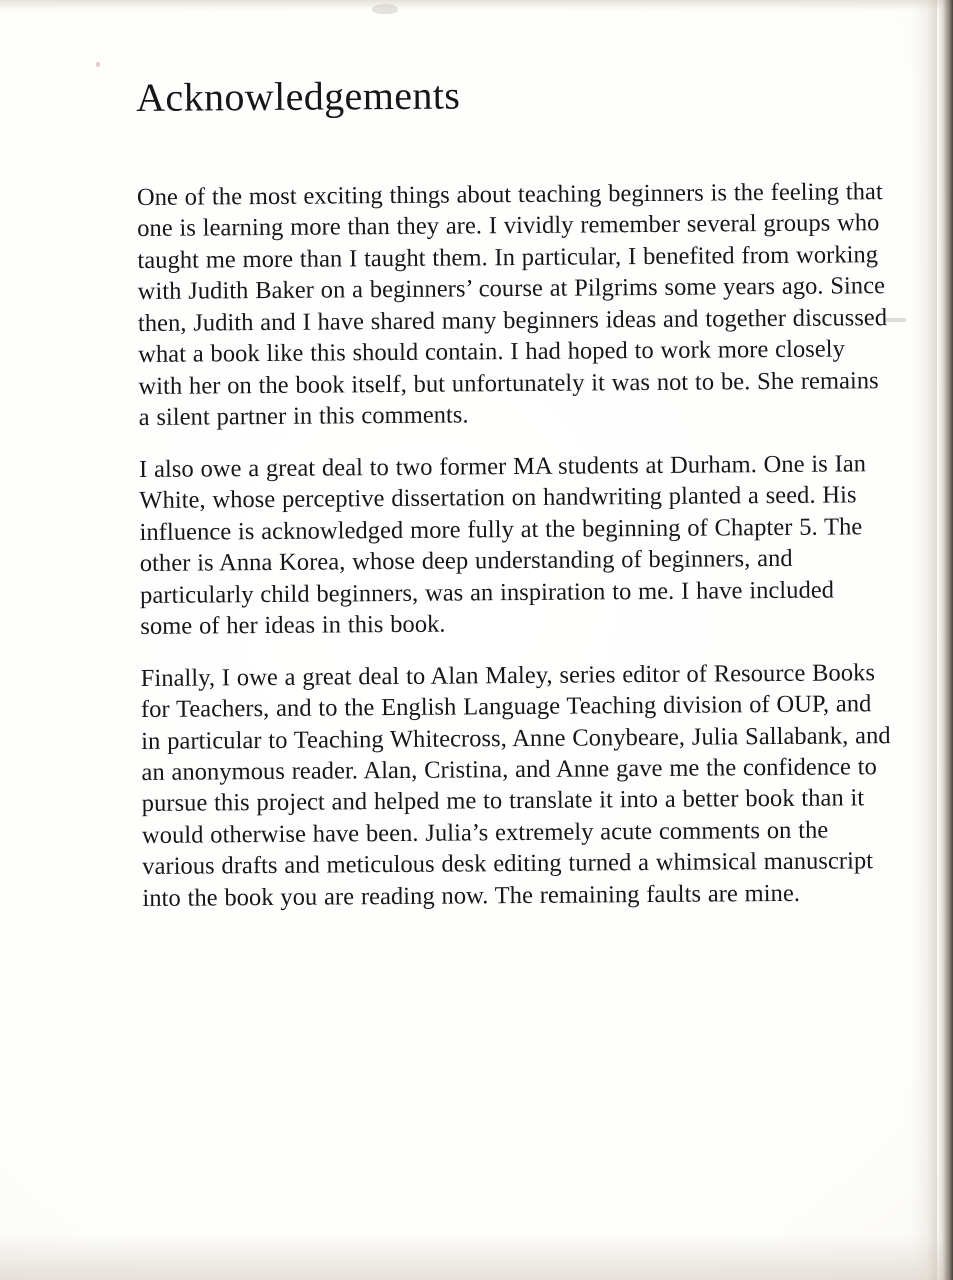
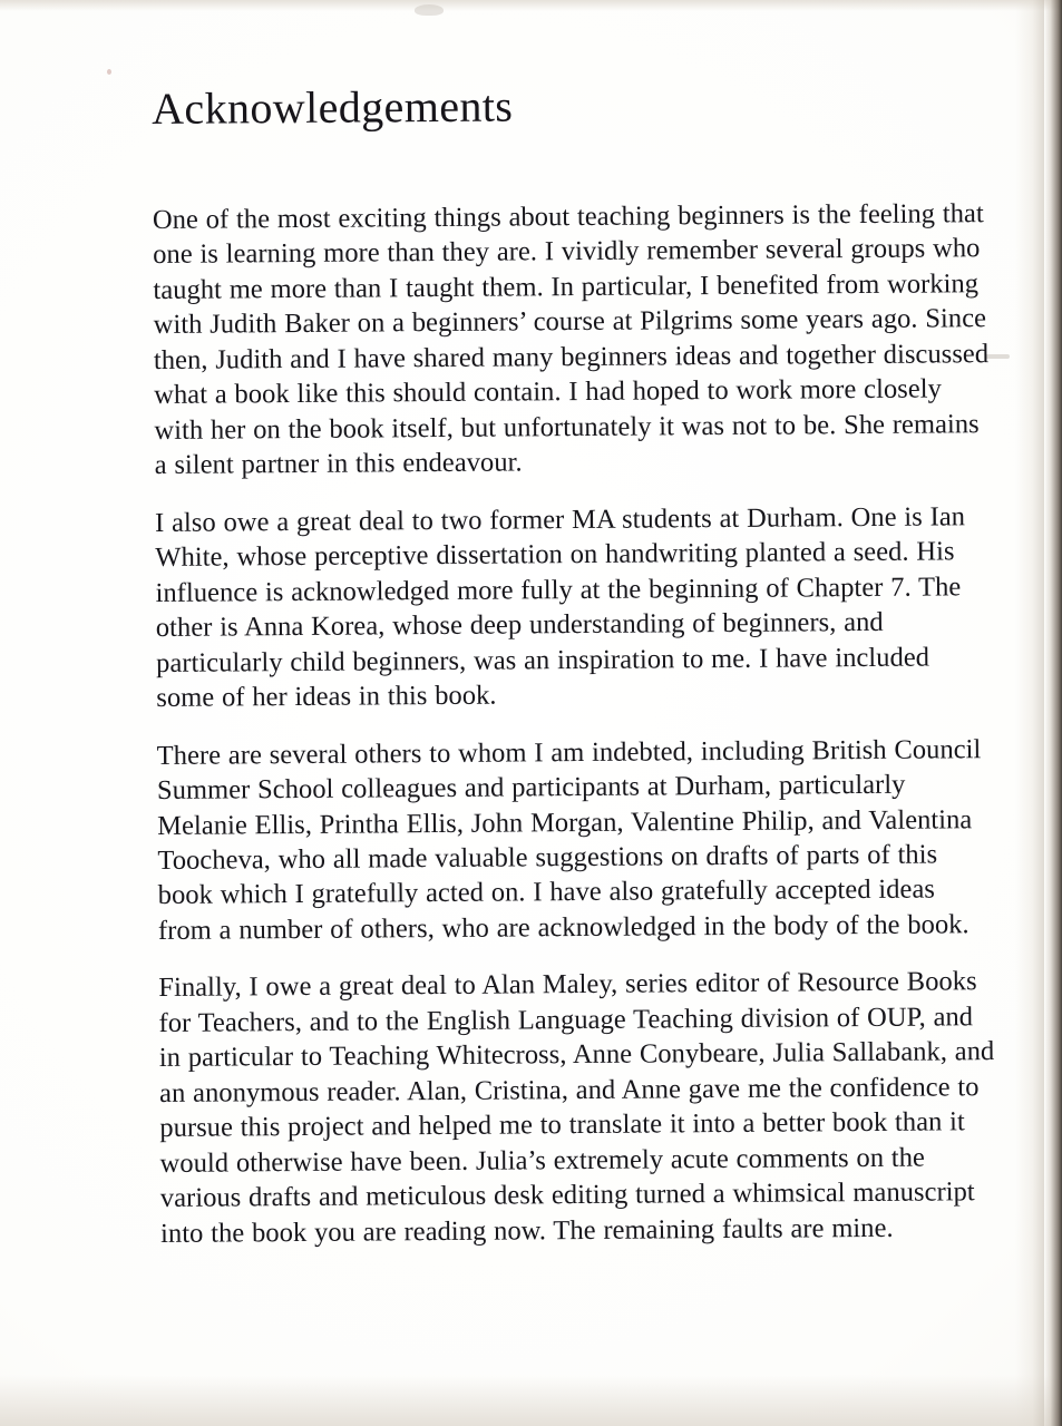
  Acknowledgements
- One of the most exciting things about teaching beginners is the feeling that one is learning more than they are. I vividly remember several groups who taught me more than I taught them. In particular, I benefited from working with Judith Baker on a beginners’ course at Pilgrims some years ago. Since then, Judith and I have shared many beginners ideas and together discussed what a book like this should contain. I had hoped to work more closely with her on the book itself, but unfortunately it was not to be. She remains a silent partner in this comments.
+ One of the most exciting things about teaching beginners is the feeling that one is learning more than they are. I vividly remember several groups who taught me more than I taught them. In particular, I benefited from working with Judith Baker on a beginners’ course at Pilgrims some years ago. Since then, Judith and I have shared many beginners ideas and together discussed what a book like this should contain. I had hoped to work more closely with her on the book itself, but unfortunately it was not to be. She remains a silent partner in this endeavour.
- I also owe a great deal to two former MA students at Durham. One is Ian White, whose perceptive dissertation on handwriting planted a seed. His influence is acknowledged more fully at the beginning of Chapter 5. The other is Anna Korea, whose deep understanding of beginners, and particularly child beginners, was an inspiration to me. I have included some of her ideas in this book.
+ I also owe a great deal to two former MA students at Durham. One is Ian White, whose perceptive dissertation on handwriting planted a seed. His influence is acknowledged more fully at the beginning of Chapter 7. The other is Anna Korea, whose deep understanding of beginners, and particularly child beginners, was an inspiration to me. I have included some of her ideas in this book.
+ There are several others to whom I am indebted, including British Council Summer School colleagues and participants at Durham, particularly Melanie Ellis, Printha Ellis, John Morgan, Valentine Philip, and Valentina Toocheva, who all made valuable suggestions on drafts of parts of this book which I gratefully acted on. I have also gratefully accepted ideas from a number of others, who are acknowledged in the body of the book.
  Finally, I owe a great deal to Alan Maley, series editor of Resource Books for Teachers, and to the English Language Teaching division of OUP, and in particular to Teaching Whitecross, Anne Conybeare, Julia Sallabank, and an anonymous reader. Alan, Cristina, and Anne gave me the confidence to pursue this project and helped me to translate it into a better book than it would otherwise have been. Julia’s extremely acute comments on the various drafts and meticulous desk editing turned a whimsical manuscript into the book you are reading now. The remaining faults are mine.
